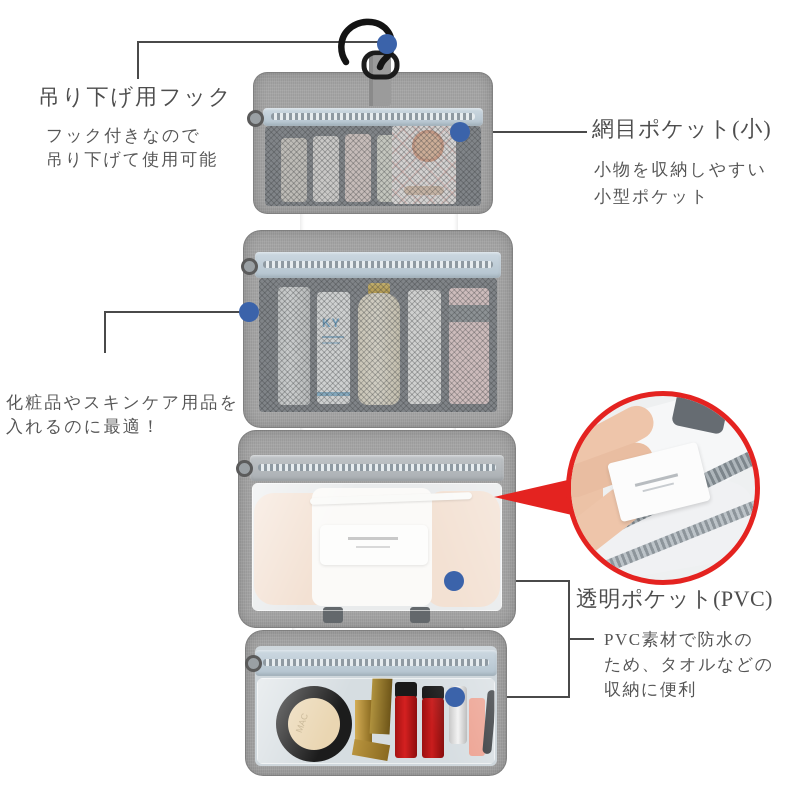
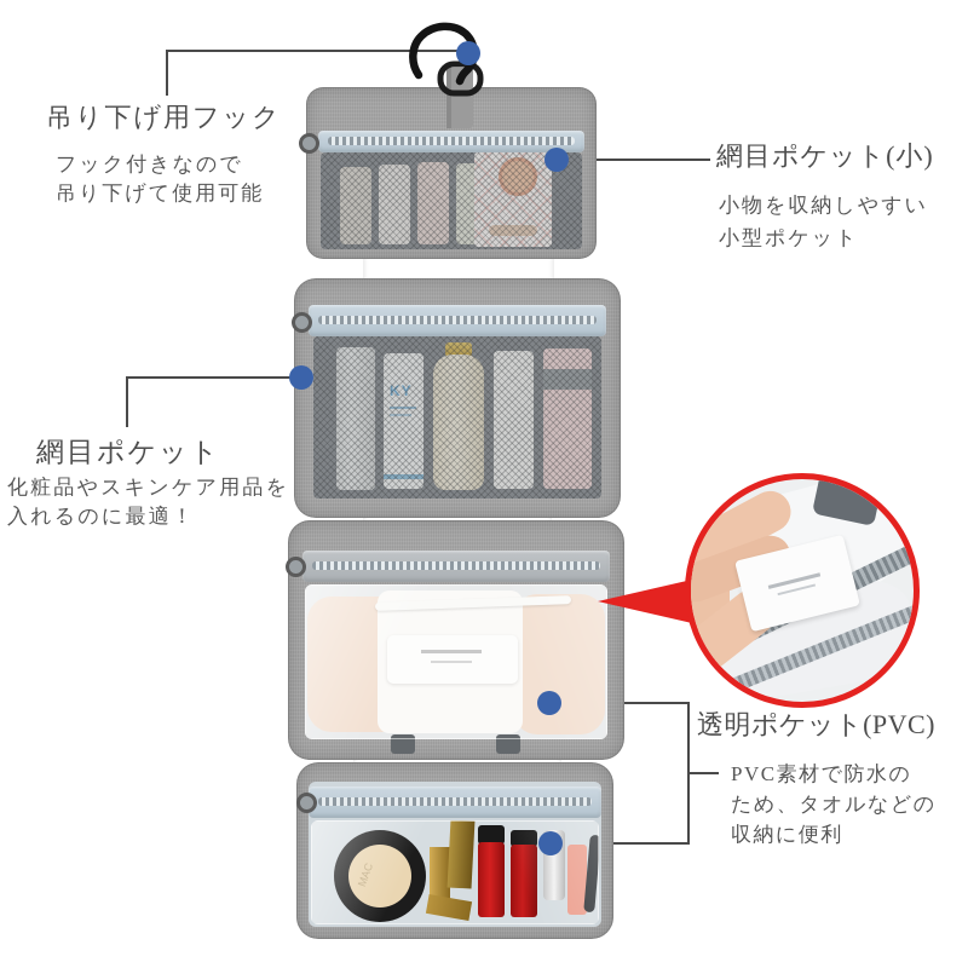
  吊り下げ用フック
  フック付きなので
  吊り下げて使用可能
  網目ポケット(小)
  小物を収納しやすい
  小型ポケット
+ 網目ポケット
  化粧品やスキンケア用品を
  入れるのに最適！
  透明ポケット(PVC)
  PVC素材で防水の
  ため、タオルなどの
  収納に便利
